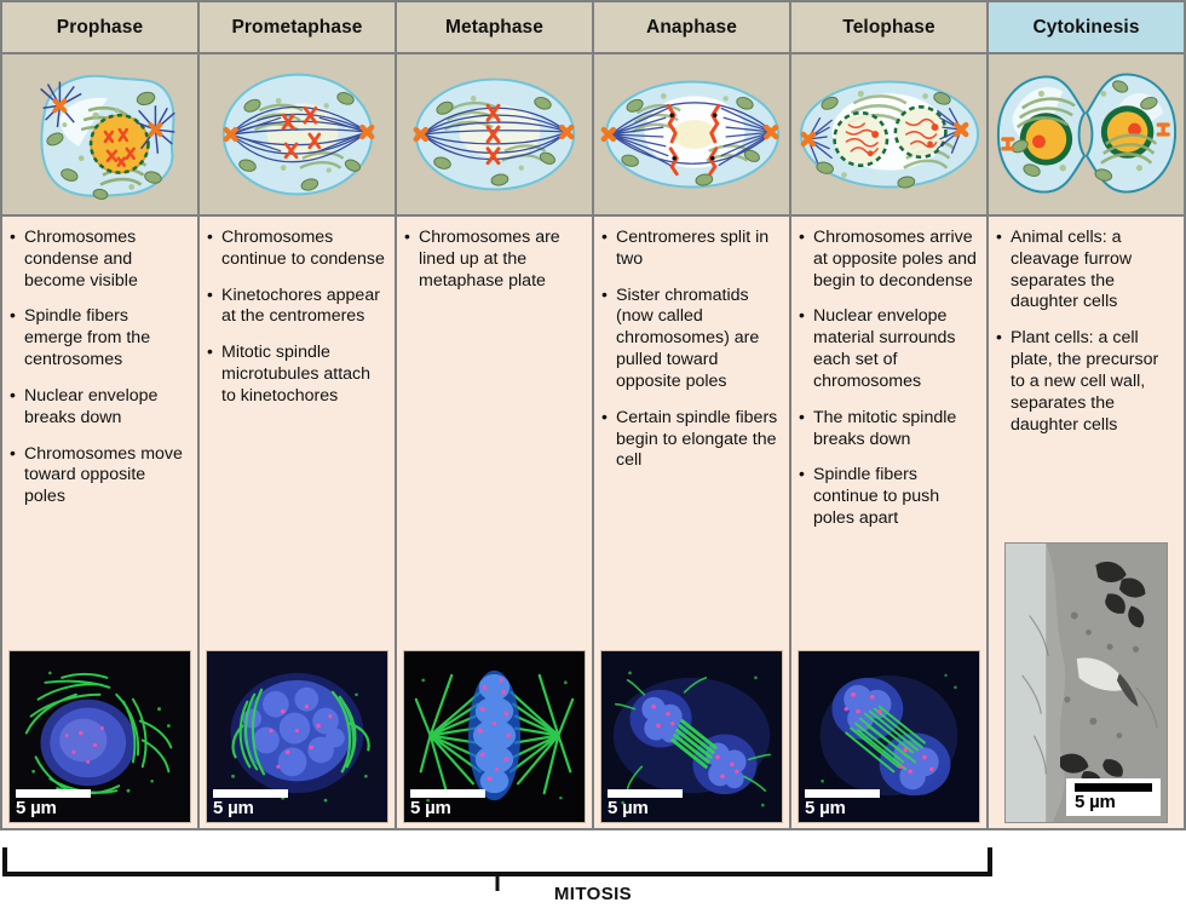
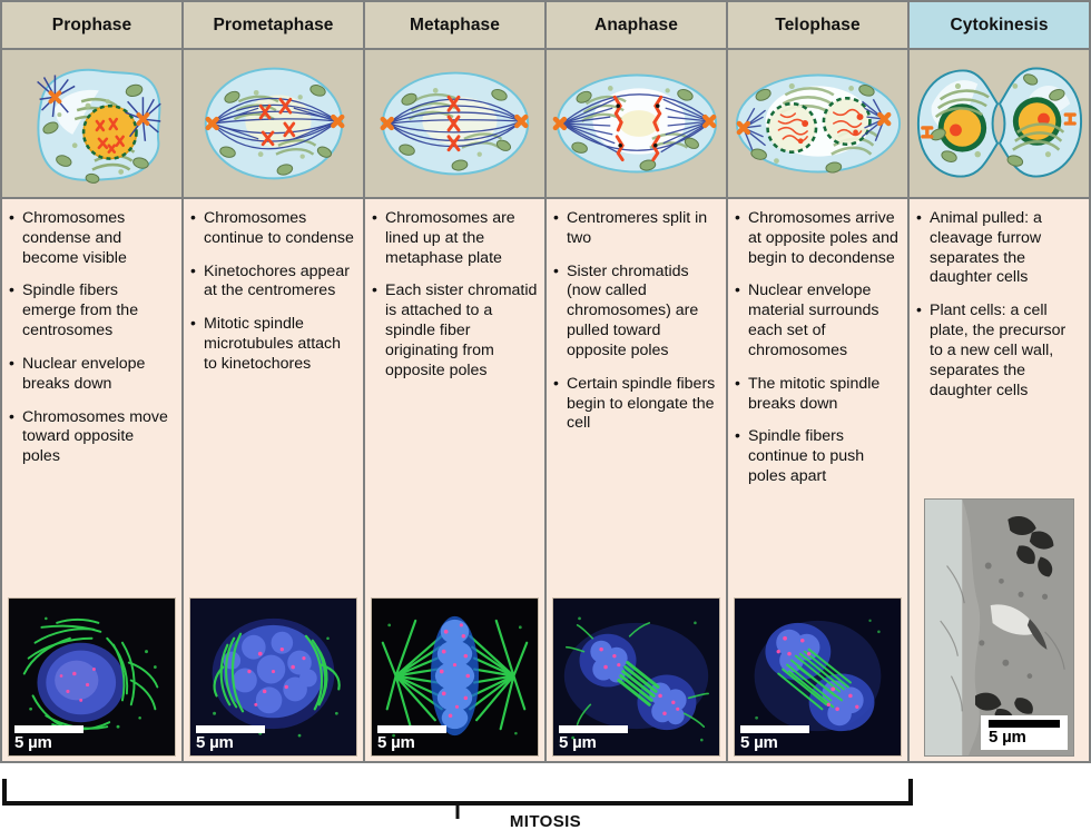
  Prophase
  Prometaphase
  Metaphase
  Anaphase
  Telophase
  Cytokinesis
  Chromosomes condense and become visible
  Spindle fibers emerge from the centrosomes
  Nuclear envelope breaks down
  Chromosomes move toward opposite poles
  5 µm
  Chromosomes continue to condense
  Kinetochores appear at the centromeres
  Mitotic spindle microtubules attach to kinetochores
  5 µm
  Chromosomes are lined up at the metaphase plate
+ Each sister chromatid is attached to a spindle fiber originating from opposite poles
  5 µm
  Centromeres split in two
  Sister chromatids (now called chromosomes) are pulled toward opposite poles
  Certain spindle fibers begin to elongate the cell
  5 µm
  Chromosomes arrive at opposite poles and begin to decondense
  Nuclear envelope material surrounds each set of chromosomes
  The mitotic spindle breaks down
  Spindle fibers continue to push poles apart
  5 µm
- Animal cells: a cleavage furrow separates the daughter cells
+ Animal pulled: a cleavage furrow separates the daughter cells
  Plant cells: a cell plate, the precursor to a new cell wall, separates the daughter cells
  5 µm
  MITOSIS
